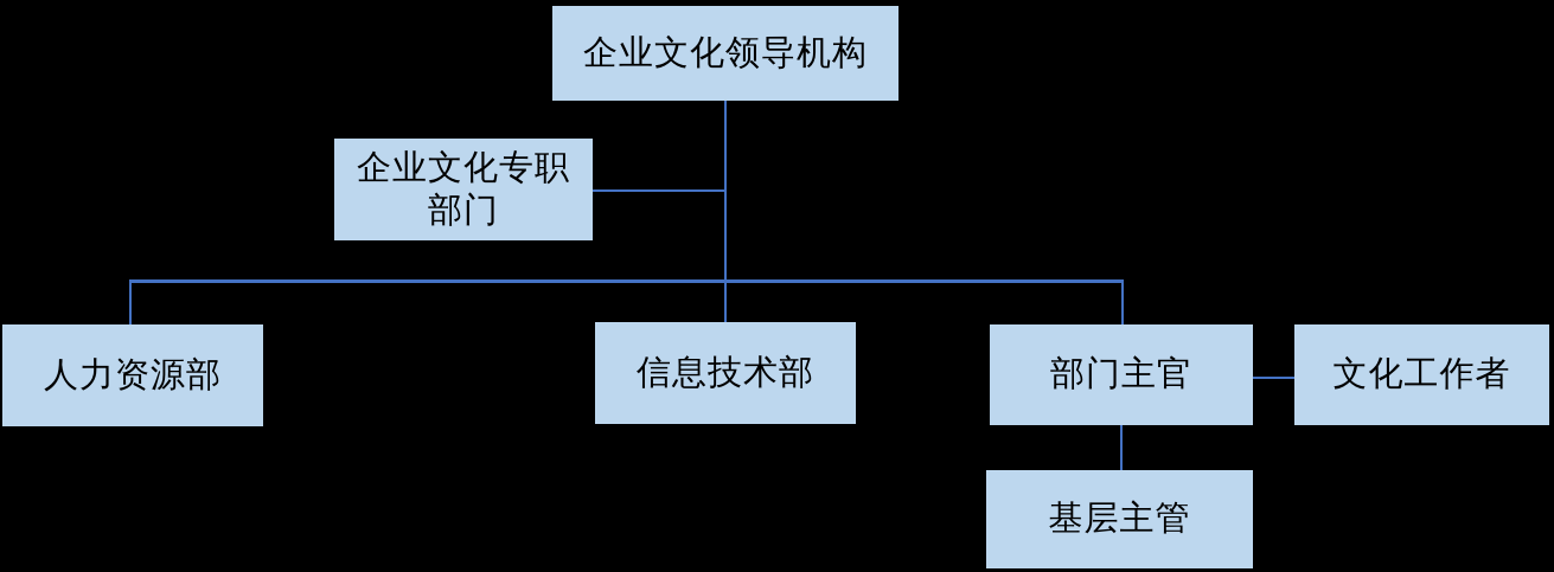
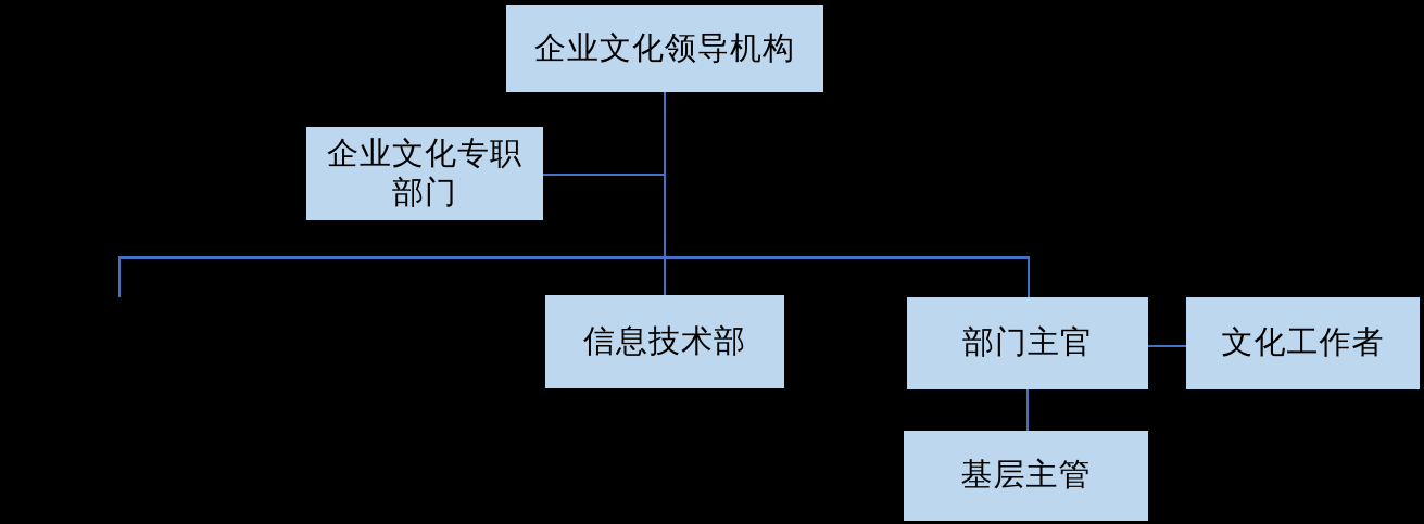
  企业文化领导机构
  企业文化专职
  部门
- 人力资源部
  信息技术部
  部门主官
  文化工作者
  基层主管
